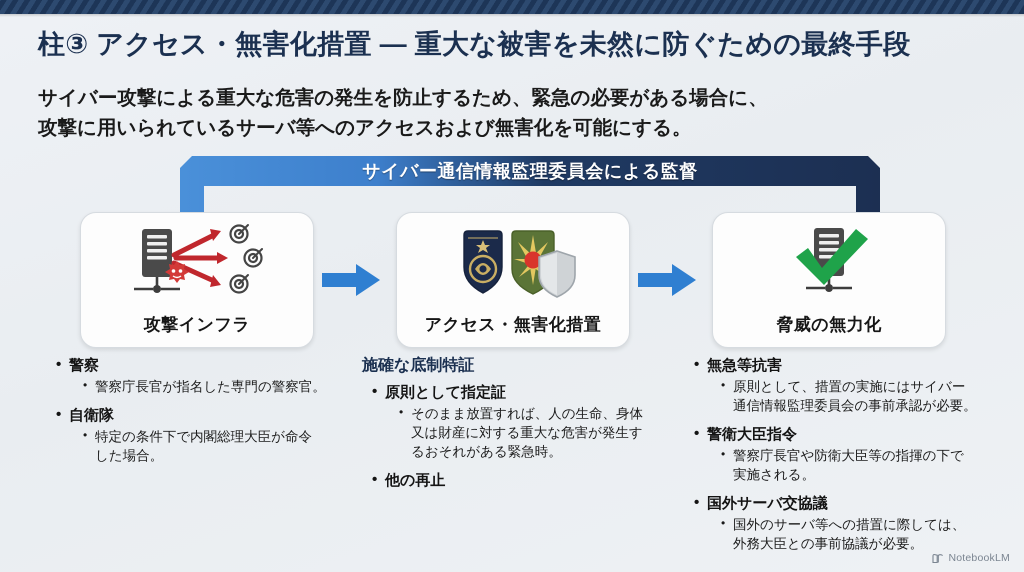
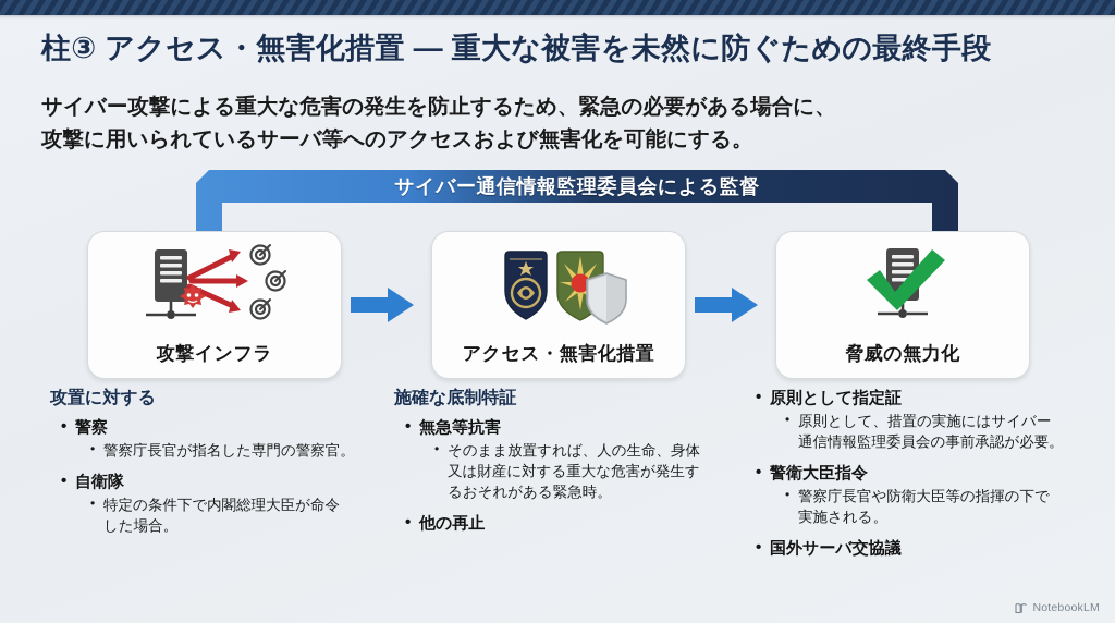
  柱③ アクセス・無害化措置 ― 重大な被害を未然に防ぐための最終手段
  サイバー攻撃による重大な危害の発生を防止するため、緊急の必要がある場合に、
  攻撃に用いられているサーバ等へのアクセスおよび無害化を可能にする。
  サイバー通信情報監理委員会による監督
  攻撃インフラ
  アクセス・無害化措置
  脅威の無力化
+ 攻置に対する
  警察
  警察庁長官が指名した専門の警察官。
  自衛隊
  特定の条件下で内閣総理大臣が命令
  した場合。
  施確な底制特証
- 原則として指定証
+ 無急等抗害
  そのまま放置すれば、人の生命、身体
  又は財産に対する重大な危害が発生す
  るおそれがある緊急時。
  他の再止
- 無急等抗害
+ 原則として指定証
  原則として、措置の実施にはサイバー
  通信情報監理委員会の事前承認が必要。
  警衛大臣指令
  警察庁長官や防衛大臣等の指揮の下で
  実施される。
  国外サーバ交協議
- 国外のサーバ等への措置に際しては、
- 外務大臣との事前協議が必要。
  NotebookLM
